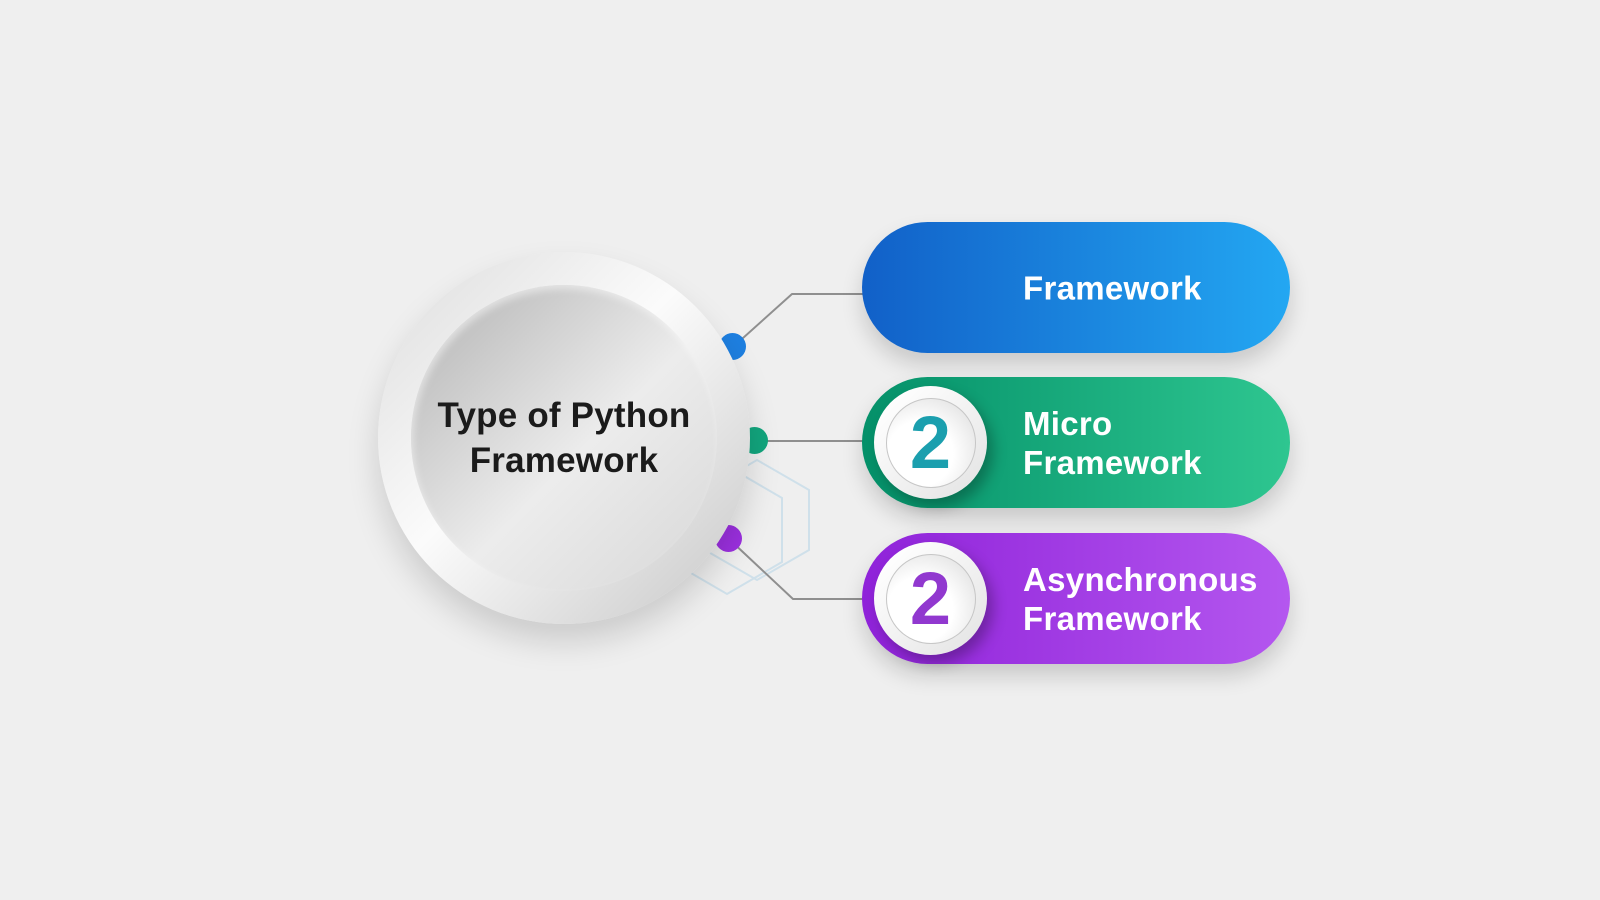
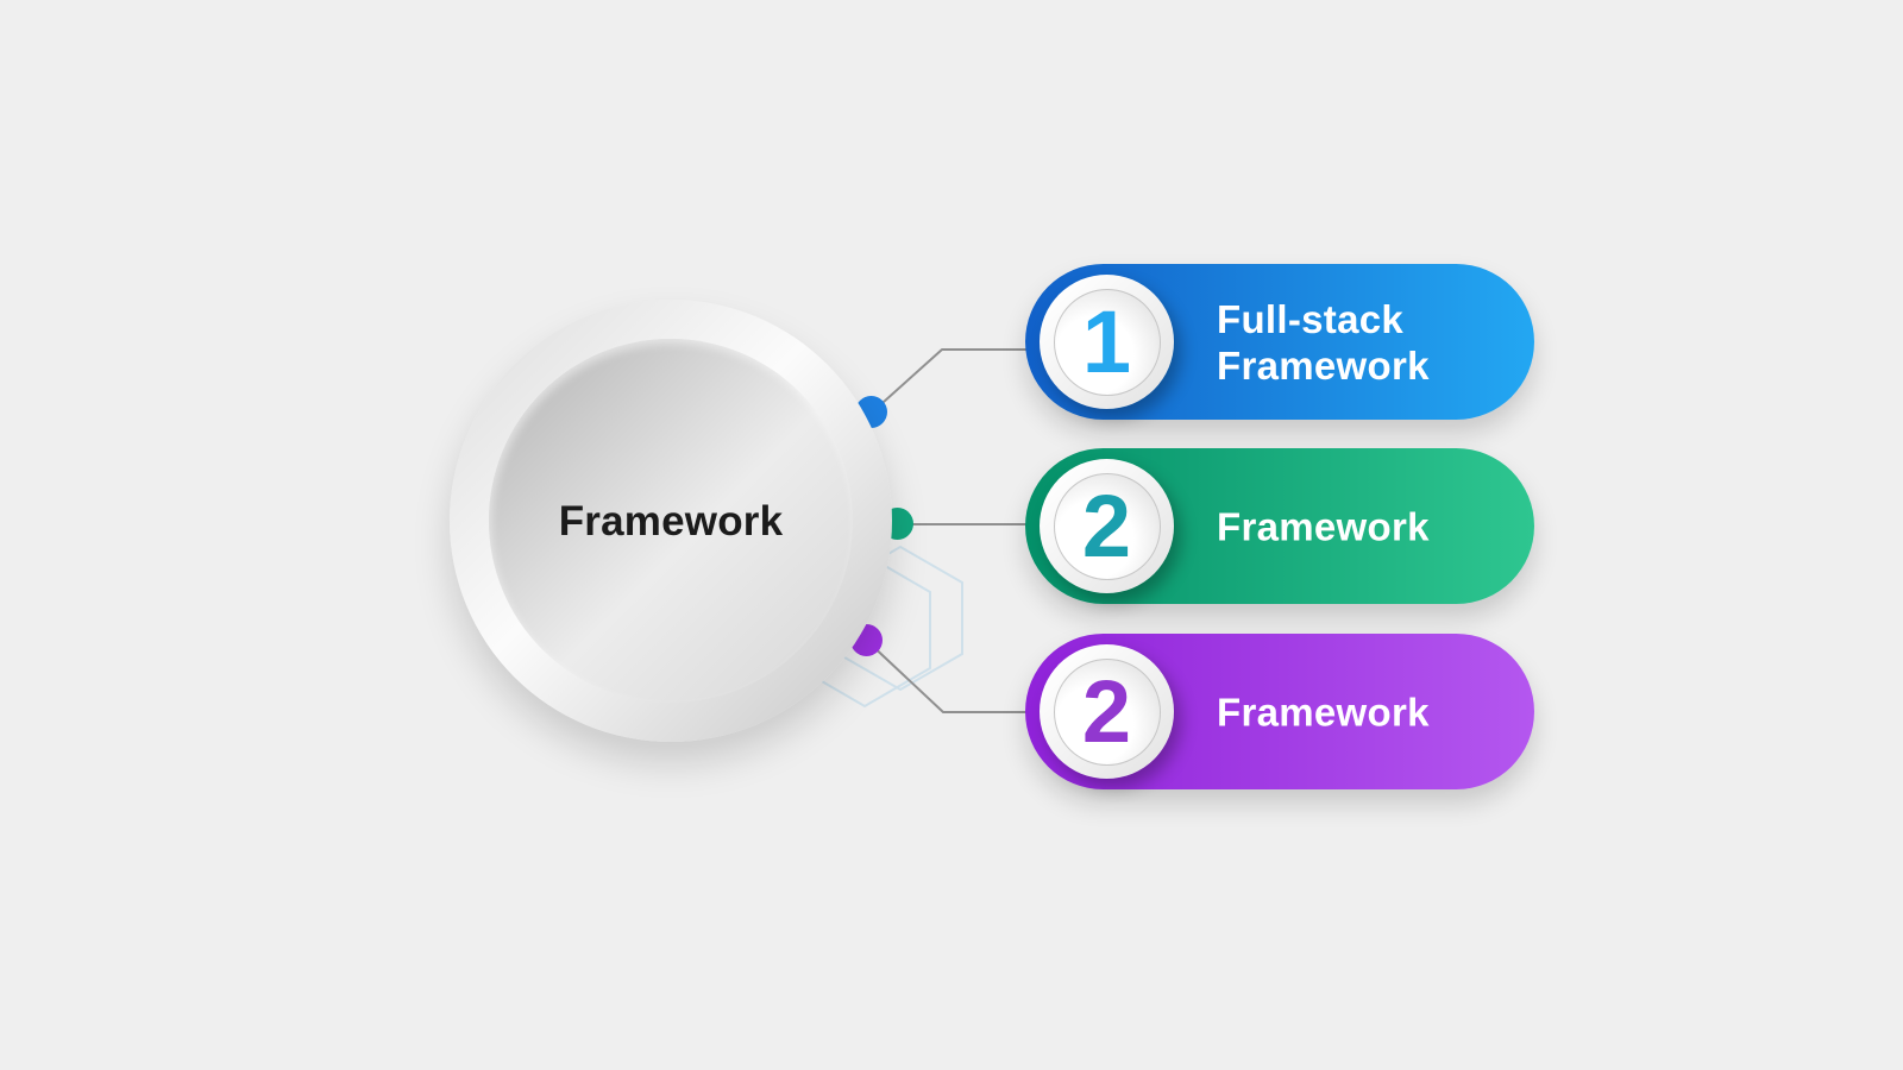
- Type of Python
  Framework
+ 1
+ Full-stack
  Framework
  2
- Micro
  Framework
  2
- Asynchronous
  Framework
